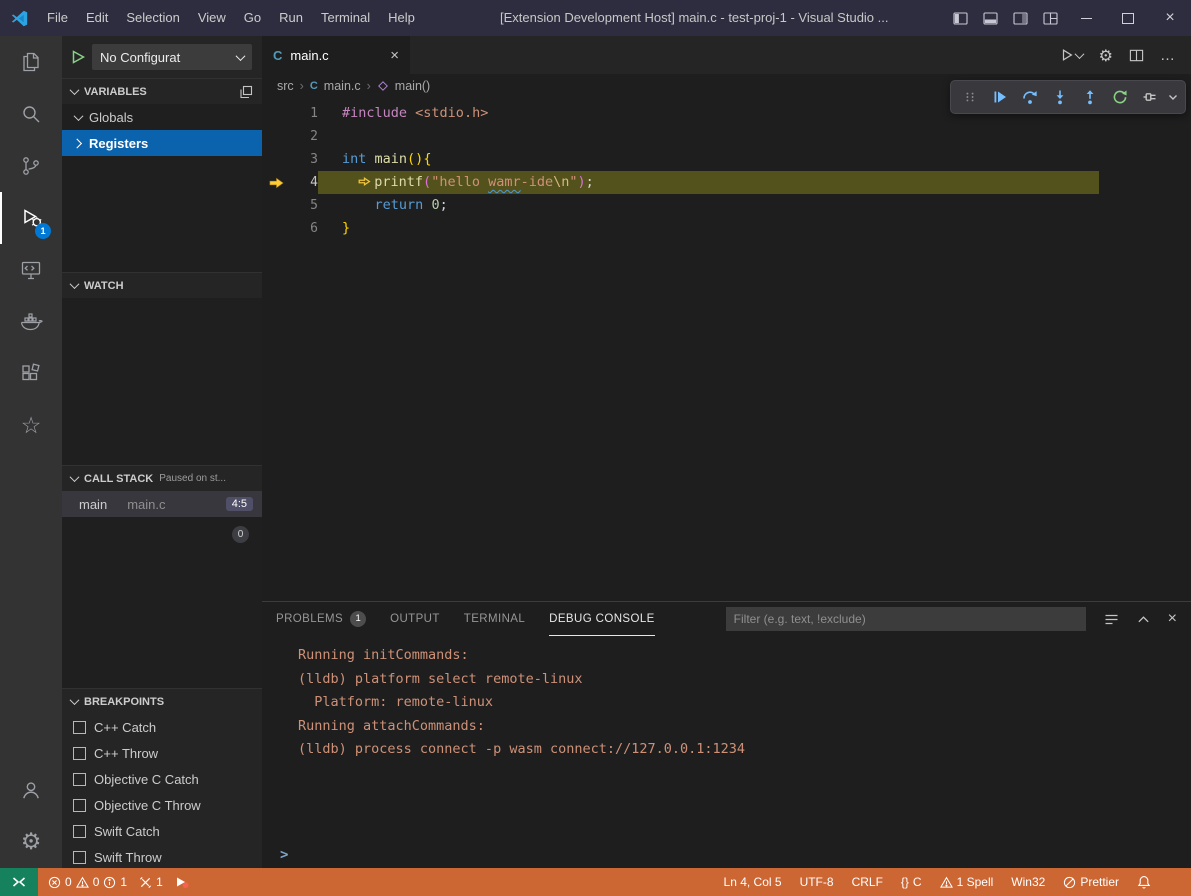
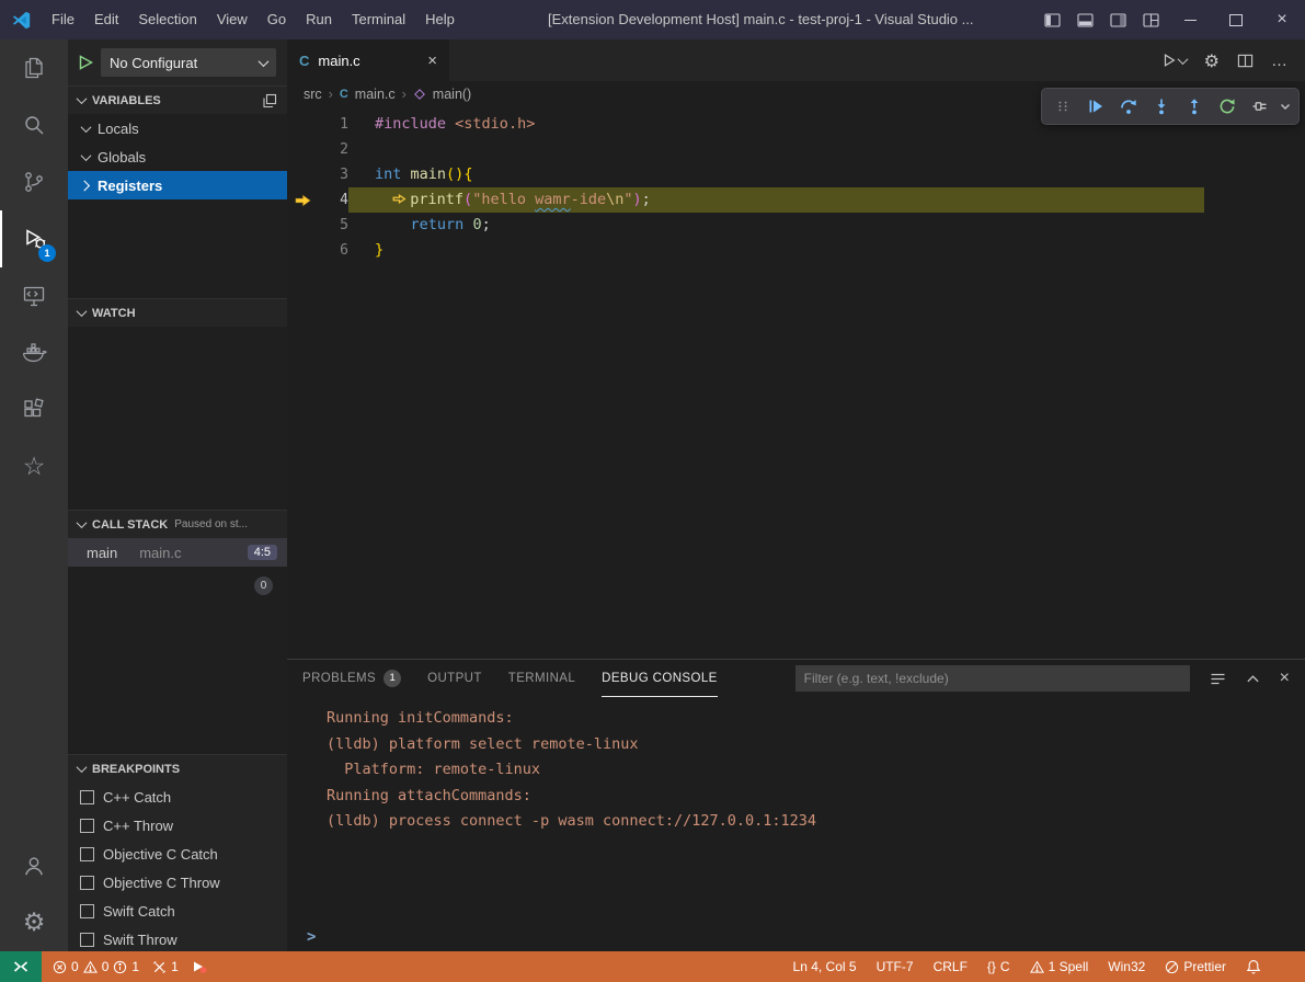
  File
  Edit
  Selection
  View
  Go
  Run
  Terminal
  Help
  [Extension Development Host] main.c - test-proj-1 - Visual Studio ...
  ×
  1
  ☆
  ⚙
  No Configurat
  VARIABLES
+ Locals
  Globals
  Registers
  WATCH
  CALL STACK
  Paused on st...
  main
  main.c
  4:5
  0
  BREAKPOINTS
  C++ Catch
  C++ Throw
  Objective C Catch
  Objective C Throw
  Swift Catch
  Swift Throw
  C
  main.c
  ×
  ⚙
  …
  src
  ›
  C
  main.c
  ›
  main()
  1
  #include <stdio.h>
  2
  3
  int main(){
  4
  printf("hello wamr-ide\n");
  5
  return 0;
  6
  }
  PROBLEMS
  1
  OUTPUT
  TERMINAL
  DEBUG CONSOLE
  Filter (e.g. text, !exclude)
  ×
  Running initCommands:
  (lldb) platform select remote-linux
  Platform: remote-linux
  Running attachCommands:
  (lldb) process connect -p wasm connect://127.0.0.1:1234
  >
  0
  0
  1
  1
  Ln 4, Col 5
- UTF-8
+ UTF-7
  CRLF
  {}
  C
  1 Spell
  Win32
  Prettier
